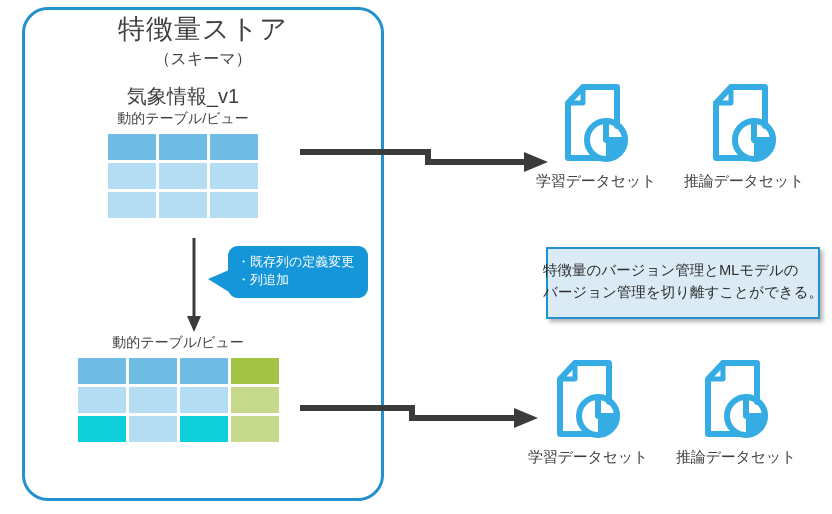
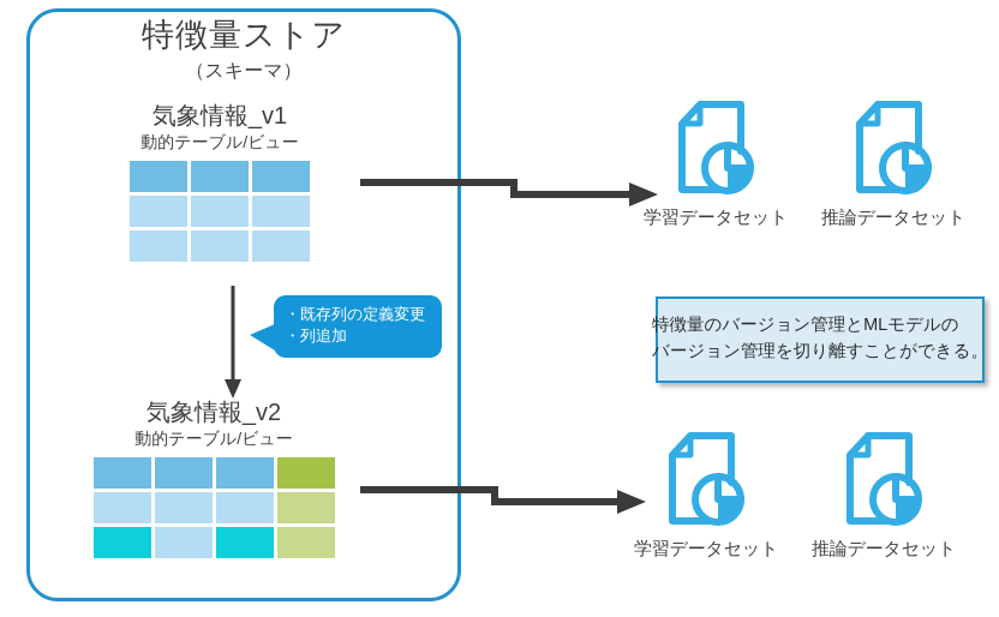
  特徴量ストア
  （スキーマ）
  気象情報_v1
  動的テーブル/ビュー
  ・既存列の定義変更
  ・列追加
+ 気象情報_v2
  動的テーブル/ビュー
  学習データセット
  推論データセット
  学習データセット
  推論データセット
  特徴量のバージョン管理とMLモデルの
  バージョン管理を切り離すことができる。
